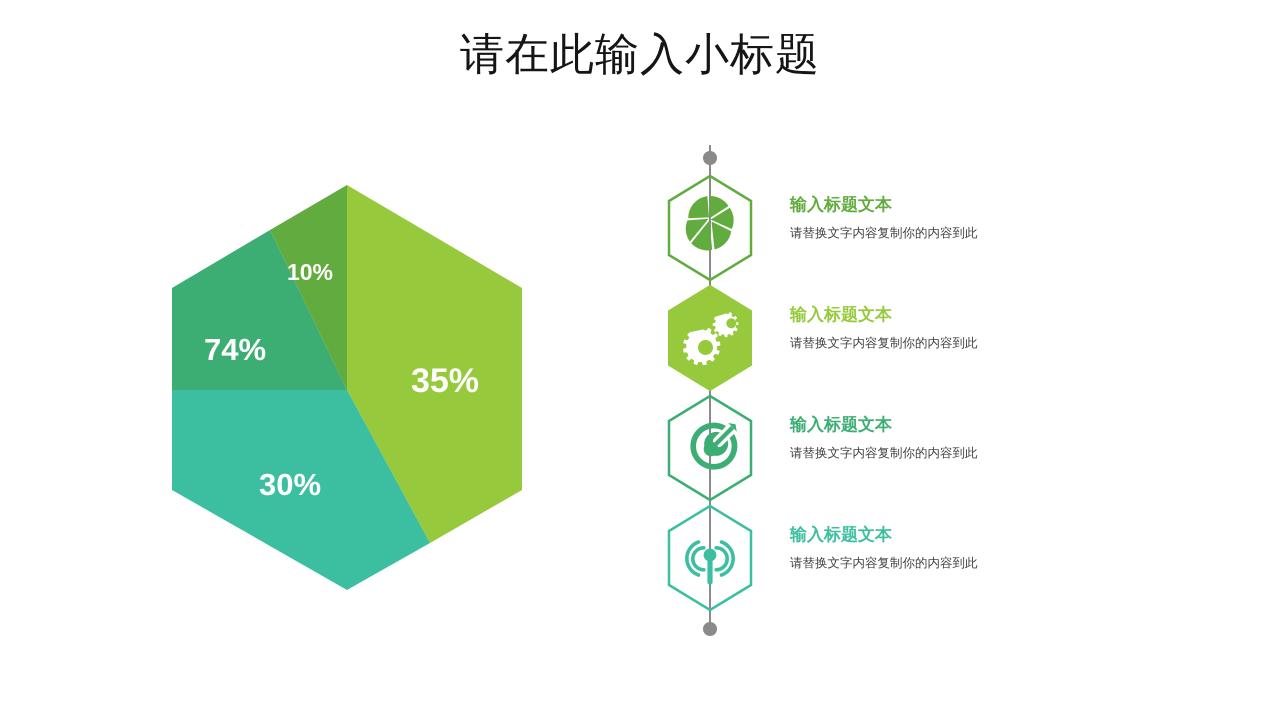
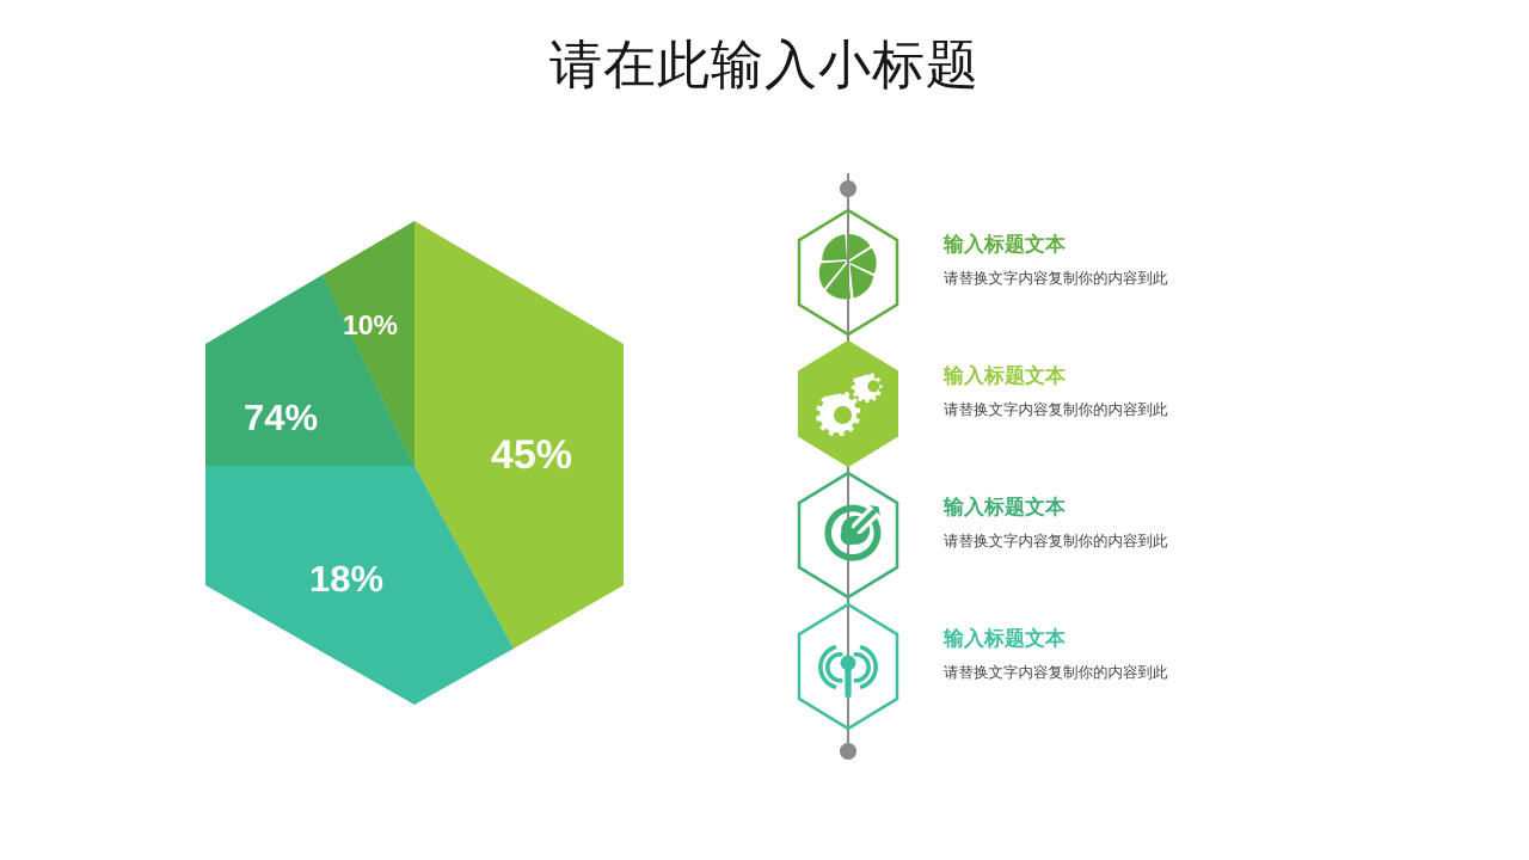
  请在此输入小标题
- 35%
+ 45%
- 30%
+ 18%
  74%
  10%
  输入标题文本
  请替换文字内容复制你的内容到此
  输入标题文本
  请替换文字内容复制你的内容到此
  输入标题文本
  请替换文字内容复制你的内容到此
  输入标题文本
  请替换文字内容复制你的内容到此
